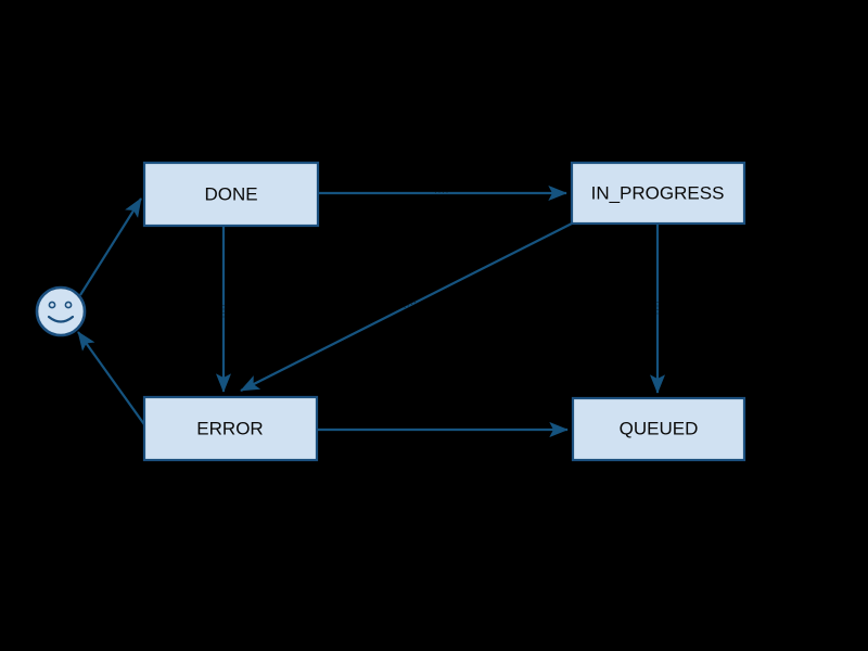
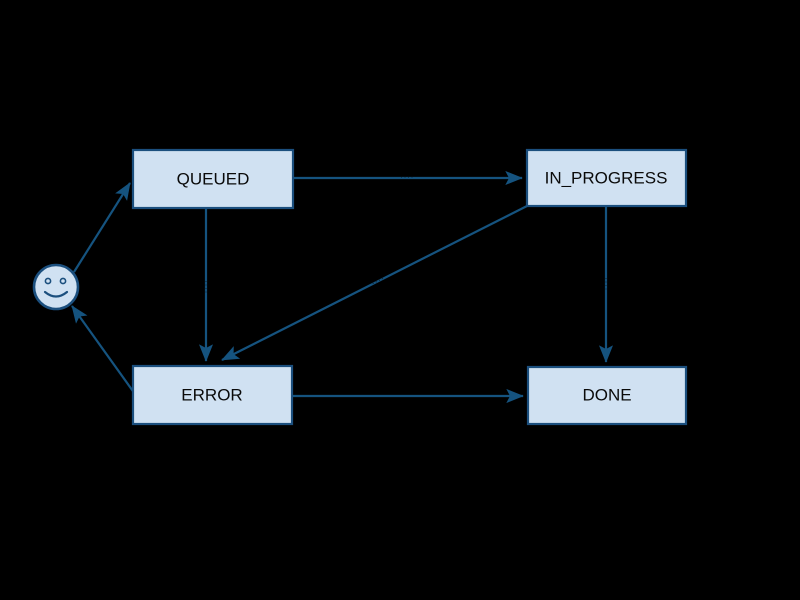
  ····
- DONE
+ QUEUED
  IN_PROGRESS
  ERROR
- QUEUED
+ DONE
